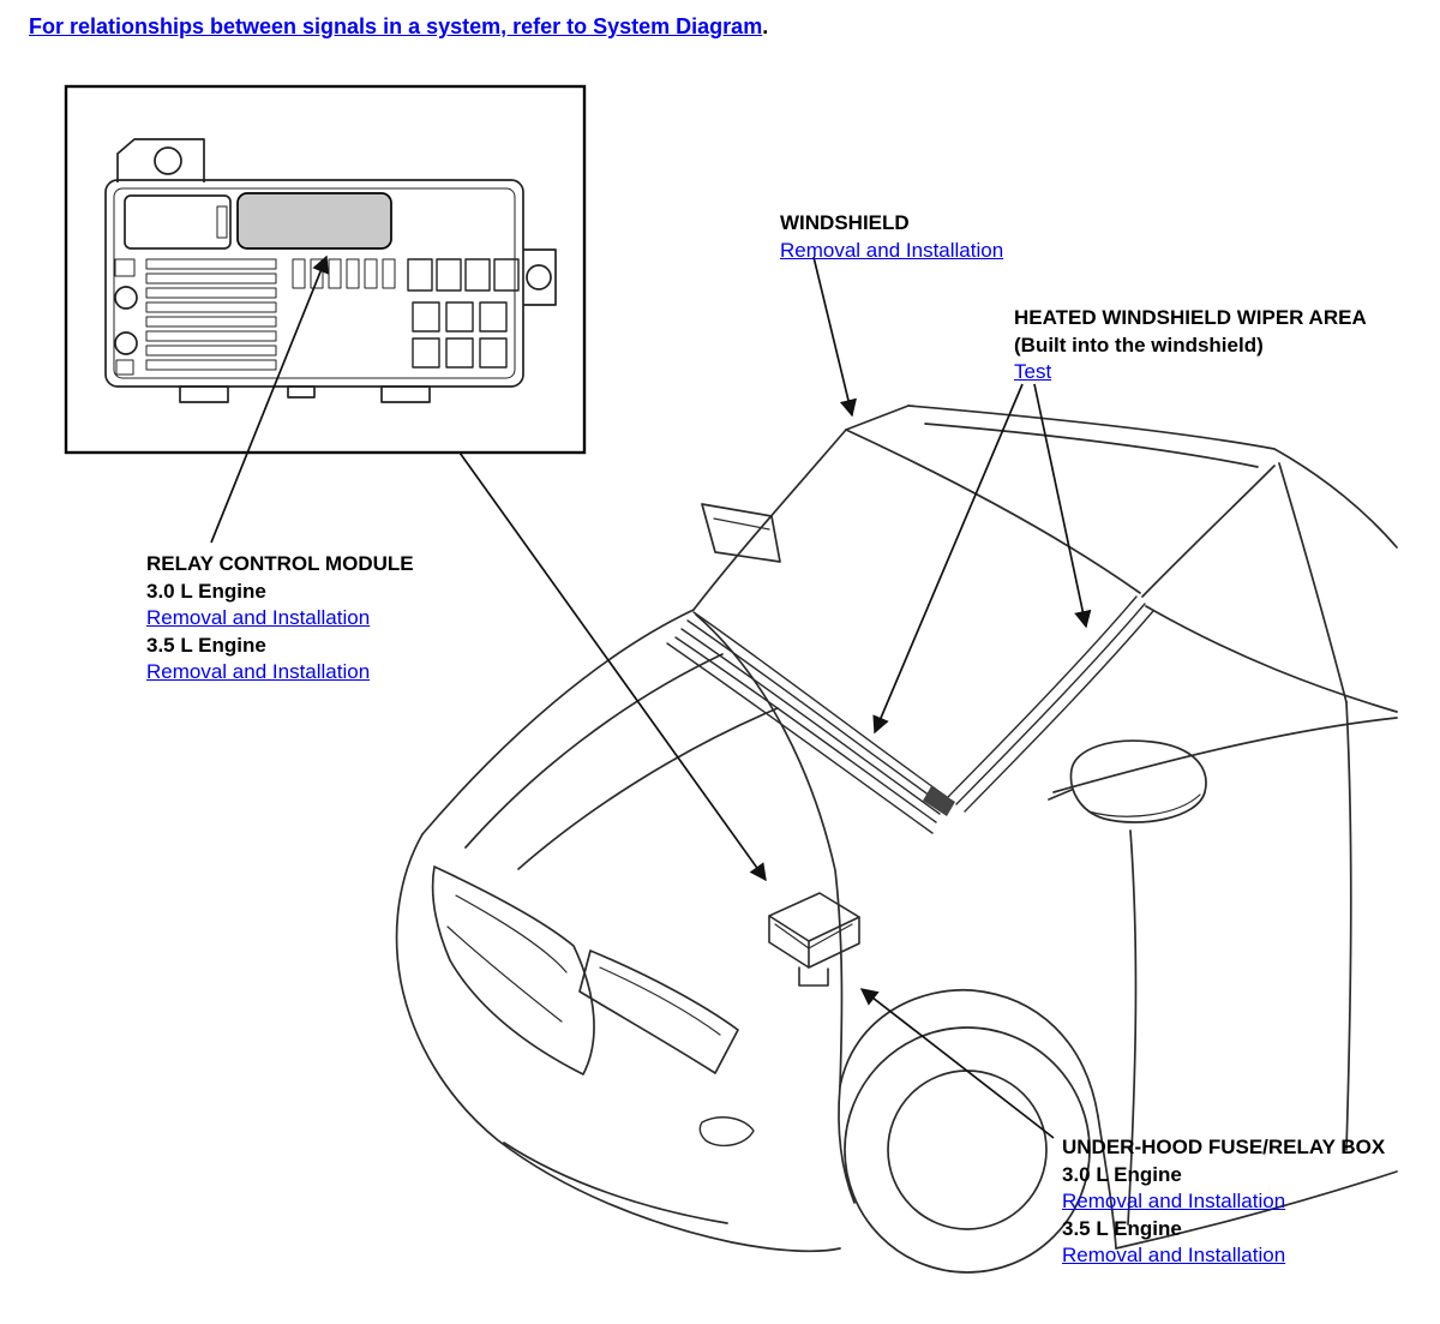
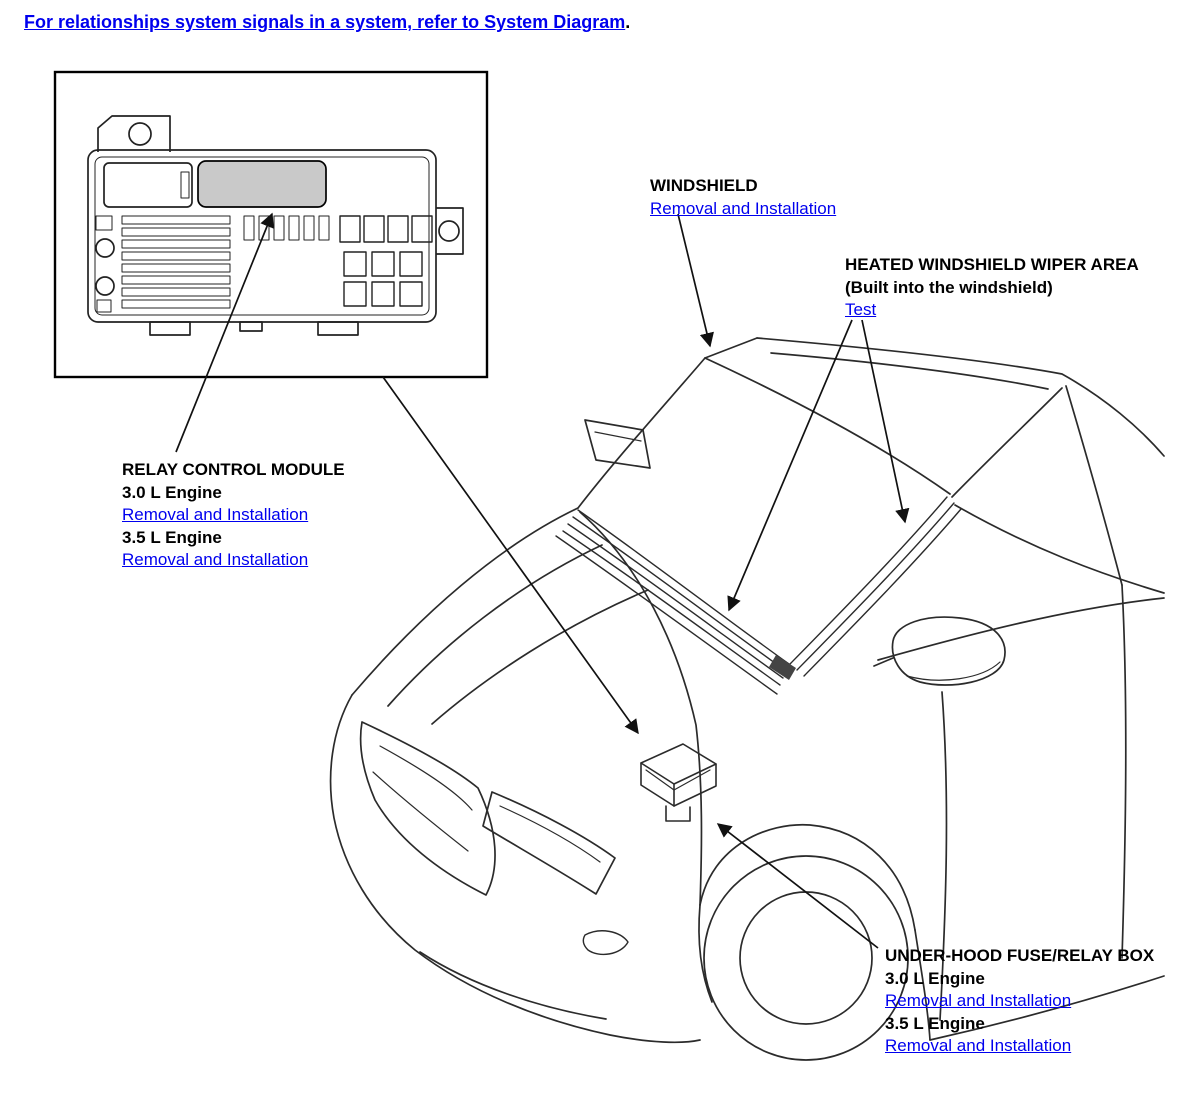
- For relationships between signals in a system, refer to System Diagram.
+ For relationships system signals in a system, refer to System Diagram.
  WINDSHIELD
  Removal and Installation
  HEATED WINDSHIELD WIPER AREA
  (Built into the windshield)
  Test
  RELAY CONTROL MODULE
  3.0 L Engine
  Removal and Installation
  3.5 L Engine
  Removal and Installation
  UNDER-HOOD FUSE/RELAY BOX
  3.0 L Engine
  Removal and Installation
  3.5 L Engine
  Removal and Installation
